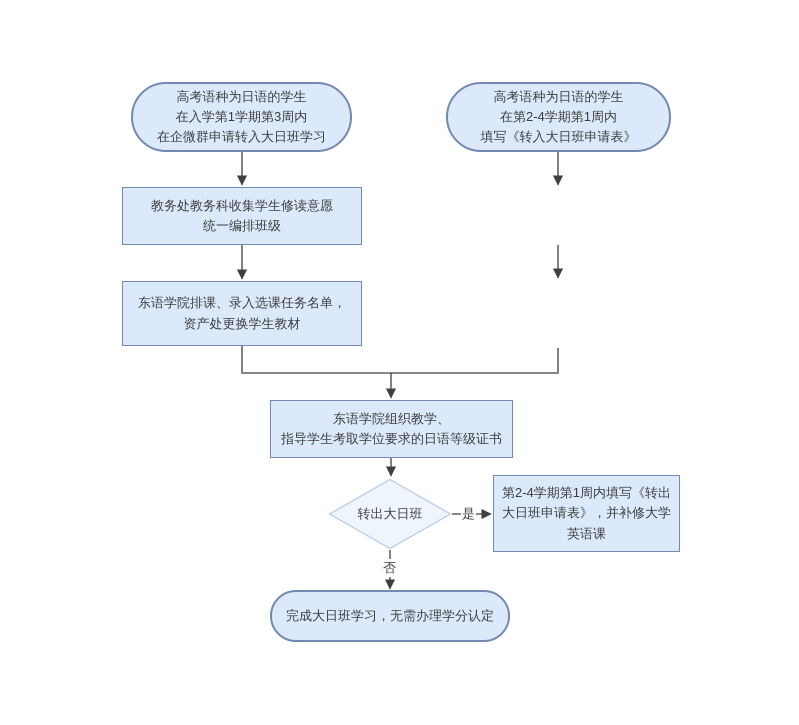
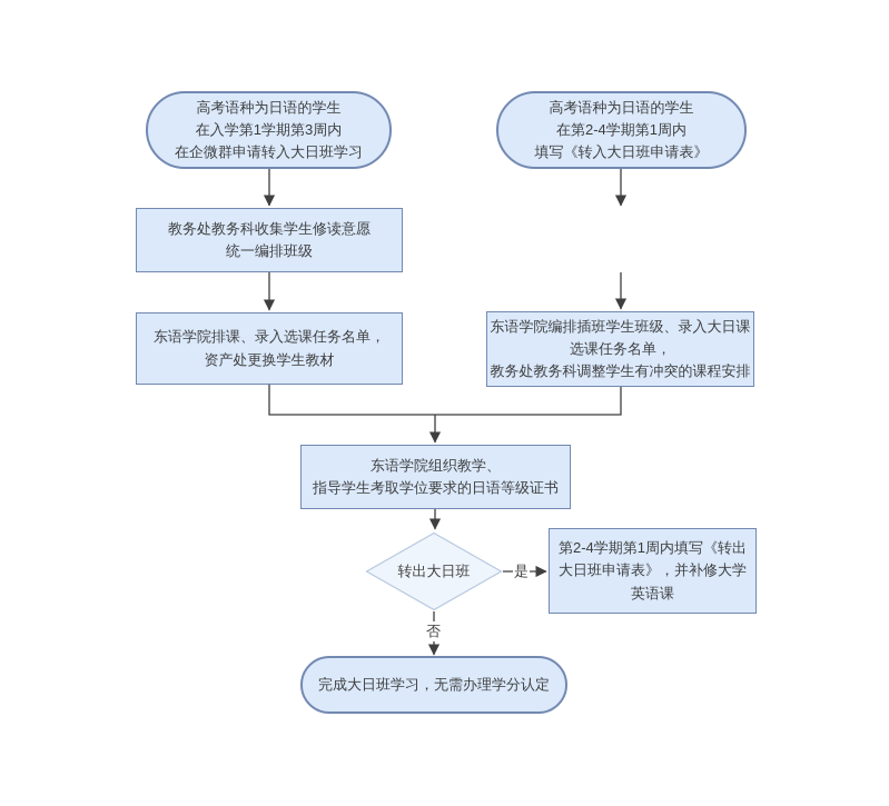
  高考语种为日语的学生
  在入学第1学期第3周内
  在企微群申请转入大日班学习
  高考语种为日语的学生
  在第2-4学期第1周内
  填写《转入大日班申请表》
  教务处教务科收集学生修读意愿
  统一编排班级
  东语学院排课、录入选课任务名单，
  资产处更换学生教材
+ 东语学院编排插班学生班级、录入大日课
+ 选课任务名单，
+ 教务处教务科调整学生有冲突的课程安排
  东语学院组织教学、
  指导学生考取学位要求的日语等级证书
  转出大日班
  第2-4学期第1周内填写《转出
  大日班申请表》，并补修大学
  英语课
  完成大日班学习，无需办理学分认定
  是
  否
